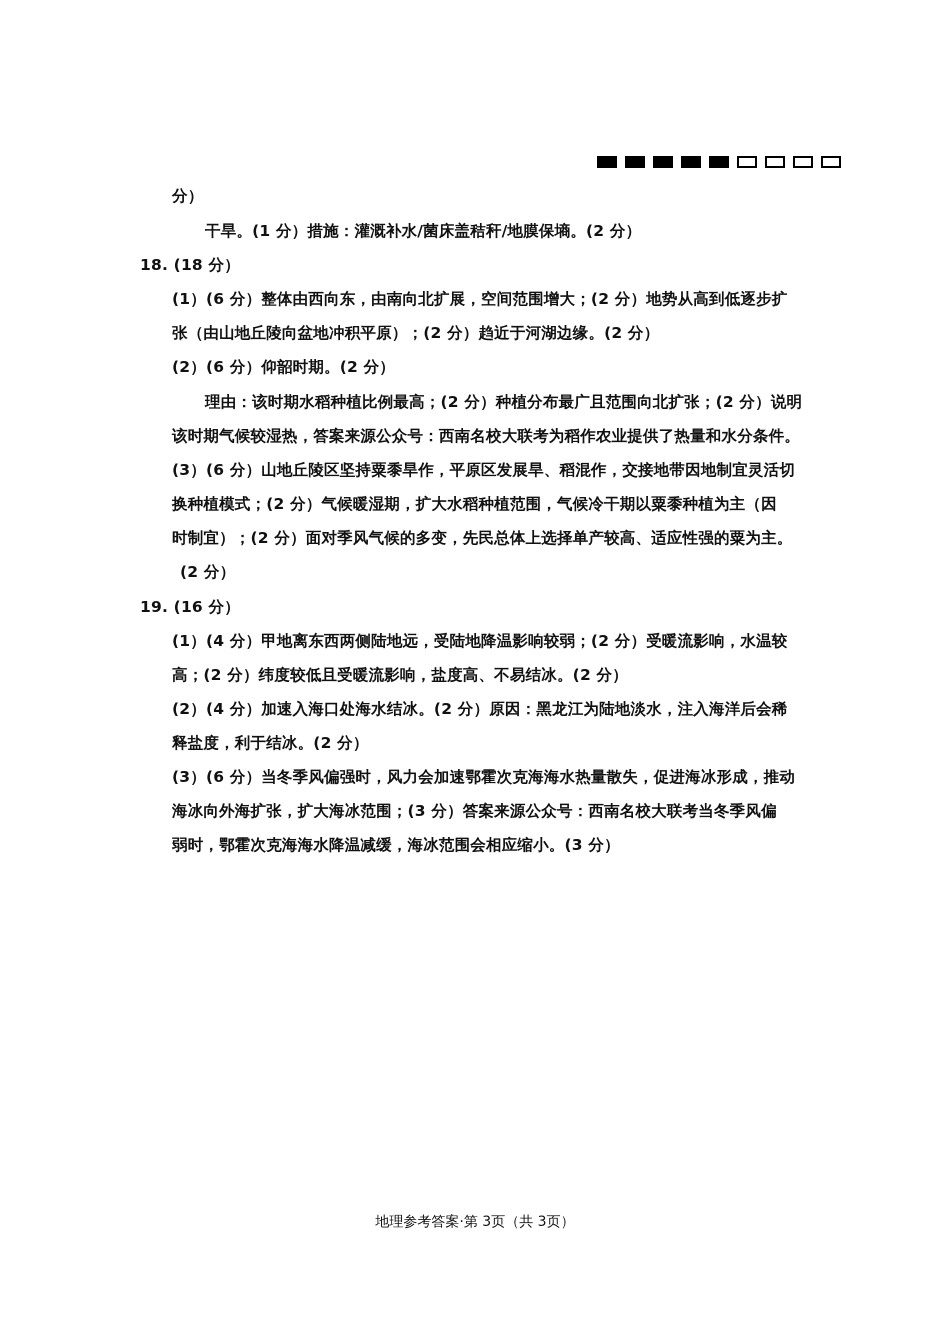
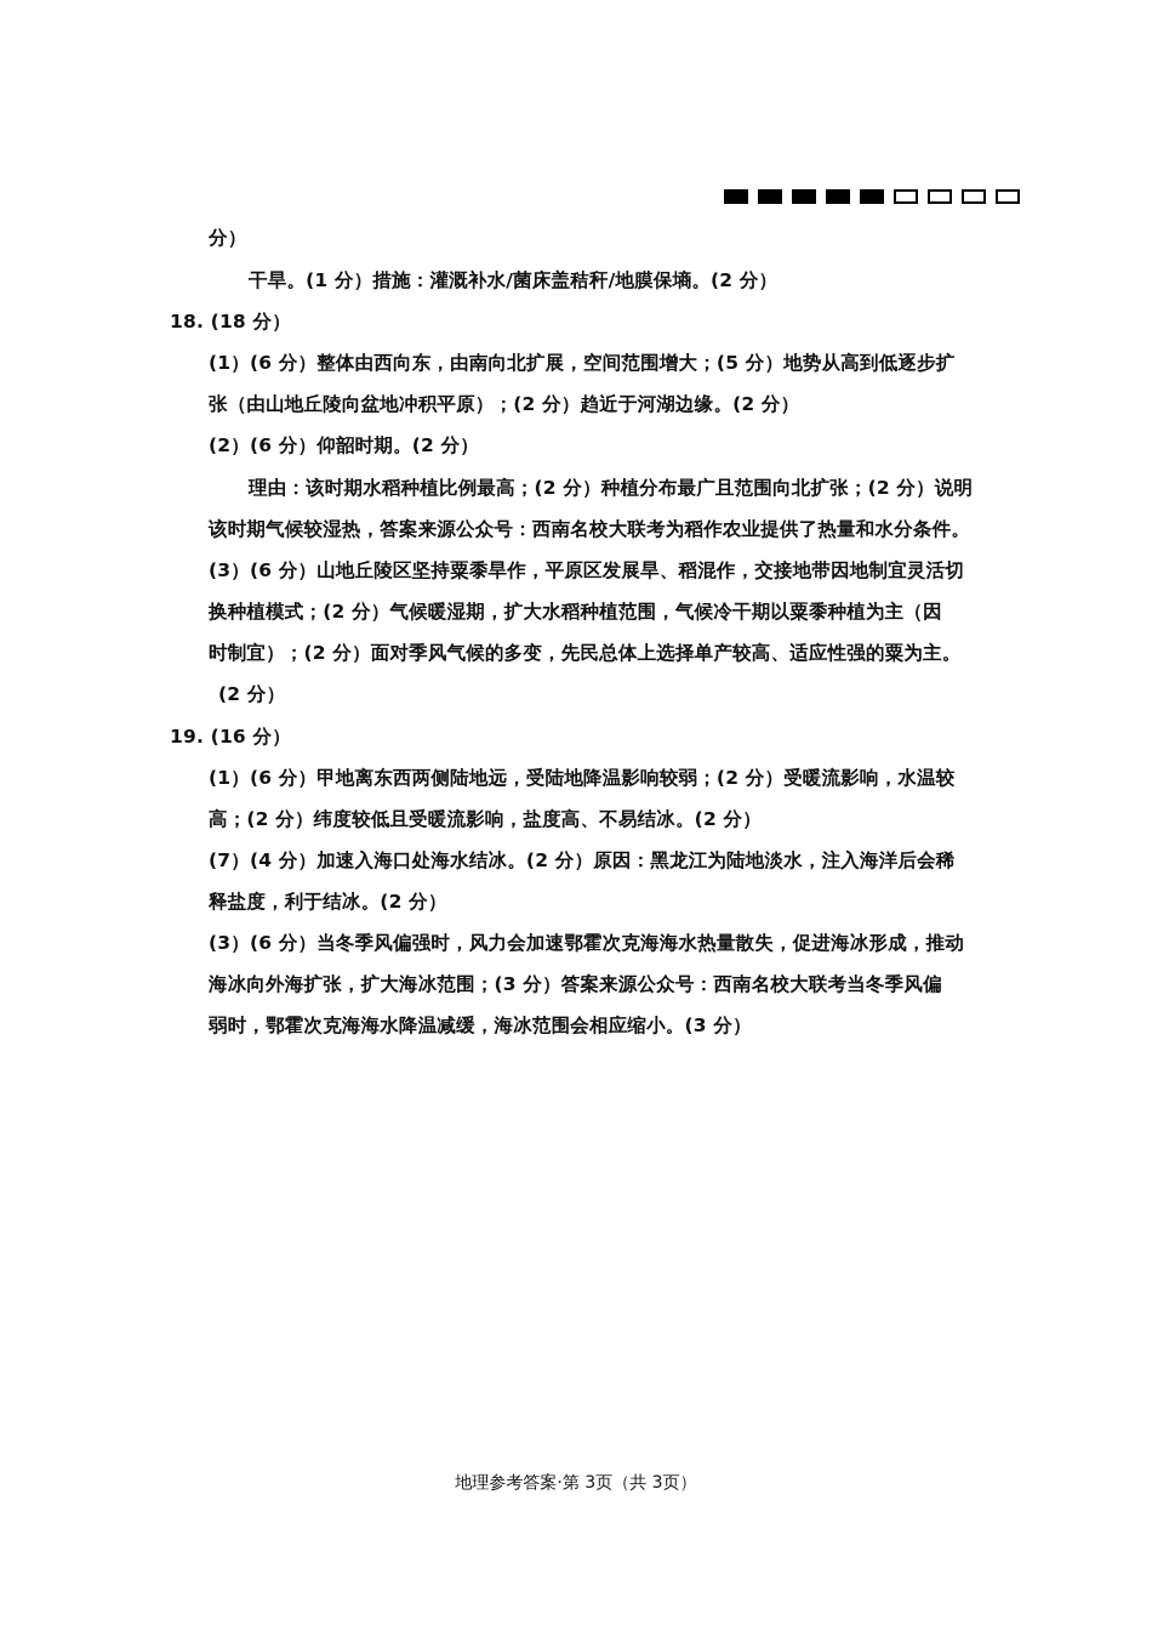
  分）
  干旱。(1 分）措施：灌溉补水/菌床盖秸秆/地膜保墒。(2 分）
  18. (18 分）
- (1）(6 分）整体由西向东，由南向北扩展，空间范围增大；(2 分）地势从高到低逐步扩
+ (1）(6 分）整体由西向东，由南向北扩展，空间范围增大；(5 分）地势从高到低逐步扩
  张（由山地丘陵向盆地冲积平原）；(2 分）趋近于河湖边缘。(2 分）
  (2）(6 分）仰韶时期。(2 分）
  理由：该时期水稻种植比例最高；(2 分）种植分布最广且范围向北扩张；(2 分）说明
  该时期气候较湿热，答案来源公众号：西南名校大联考为稻作农业提供了热量和水分条件。
  (3）(6 分）山地丘陵区坚持粟黍旱作，平原区发展旱、稻混作，交接地带因地制宜灵活切
  换种植模式；(2 分）气候暖湿期，扩大水稻种植范围，气候冷干期以粟黍种植为主（因
  时制宜）；(2 分）面对季风气候的多变，先民总体上选择单产较高、适应性强的粟为主。
  (2 分）
  19. (16 分）
- (1）(4 分）甲地离东西两侧陆地远，受陆地降温影响较弱；(2 分）受暖流影响，水温较
+ (1）(6 分）甲地离东西两侧陆地远，受陆地降温影响较弱；(2 分）受暖流影响，水温较
  高；(2 分）纬度较低且受暖流影响，盐度高、不易结冰。(2 分）
- (2）(4 分）加速入海口处海水结冰。(2 分）原因：黑龙江为陆地淡水，注入海洋后会稀
+ (7）(4 分）加速入海口处海水结冰。(2 分）原因：黑龙江为陆地淡水，注入海洋后会稀
  释盐度，利于结冰。(2 分）
  (3）(6 分）当冬季风偏强时，风力会加速鄂霍次克海海水热量散失，促进海冰形成，推动
  海冰向外海扩张，扩大海冰范围；(3 分）答案来源公众号：西南名校大联考当冬季风偏
  弱时，鄂霍次克海海水降温减缓，海冰范围会相应缩小。(3 分）
  地理参考答案·第 3页（共 3页）
